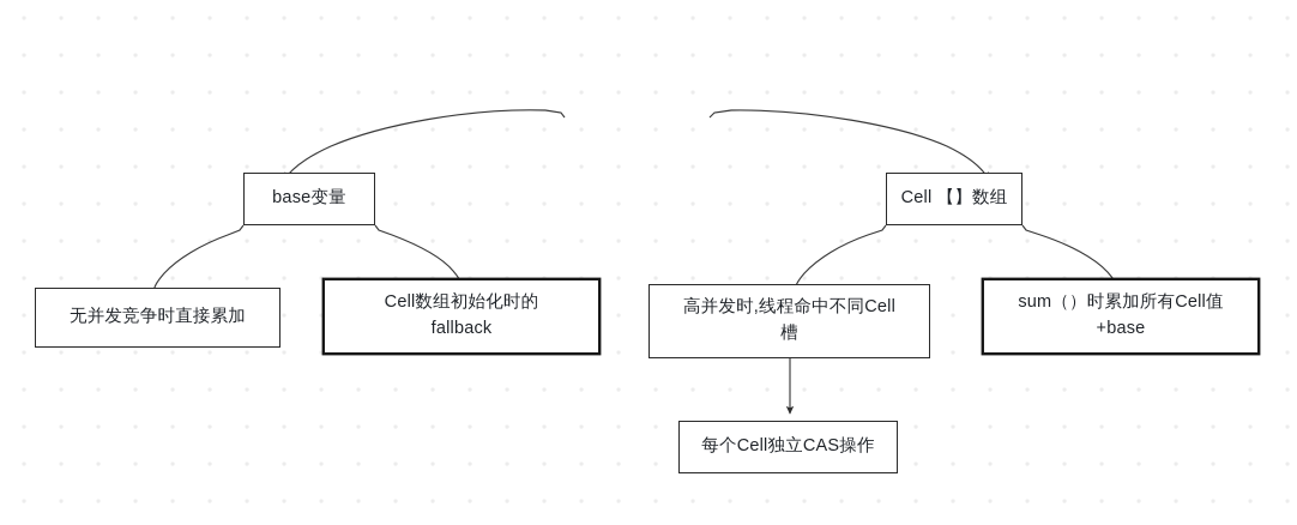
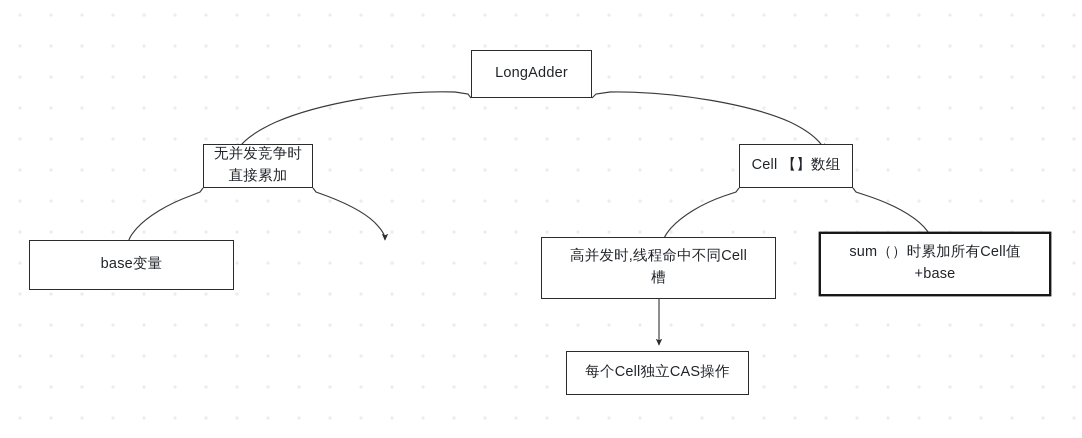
+ LongAdder
- base变量
+ 无并发竞争时直接累加
  Cell 【】数组
- 无并发竞争时直接累加
+ base变量
- Cell数组初始化时的
- fallback
  高并发时,线程命中不同Cell
  槽
  sum（）时累加所有Cell值
  +base
  每个Cell独立CAS操作
